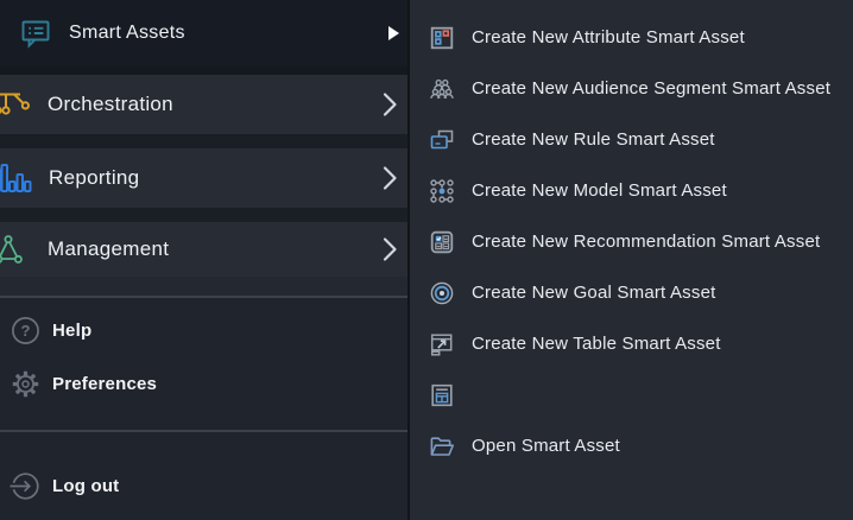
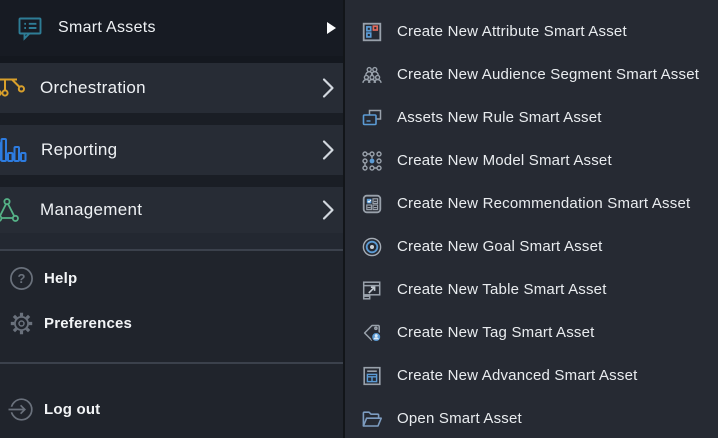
  Smart Assets
  Orchestration
  Reporting
  Management
  ?
  Help
  Preferences
  Log out
  Create New Attribute Smart Asset
  Create New Audience Segment Smart Asset
- Create New Rule Smart Asset
+ Assets New Rule Smart Asset
  Create New Model Smart Asset
  Create New Recommendation Smart Asset
  Create New Goal Smart Asset
  Create New Table Smart Asset
+ Create New Tag Smart Asset
+ Create New Advanced Smart Asset
  Open Smart Asset
